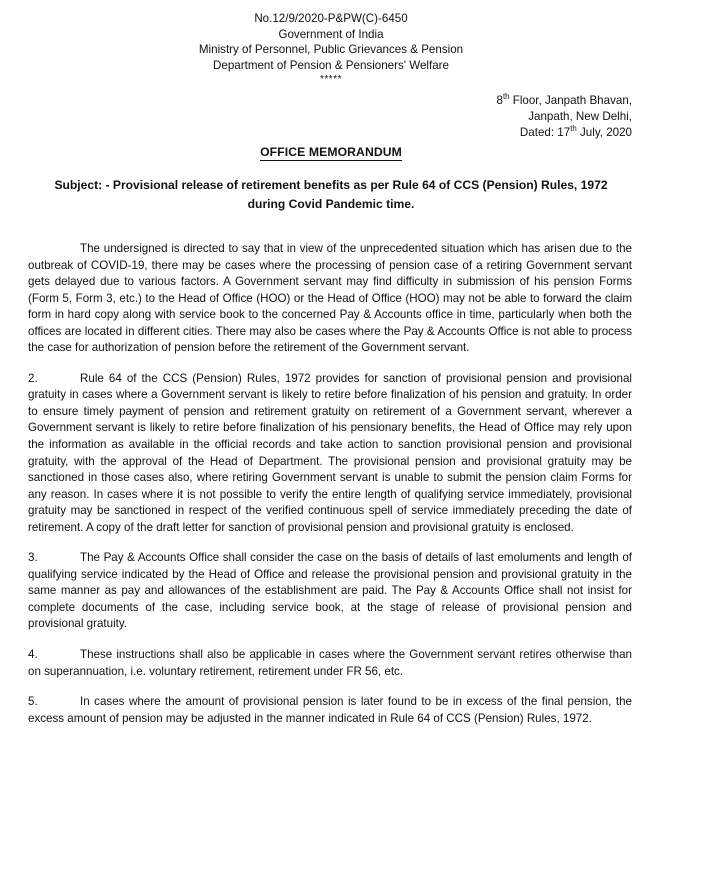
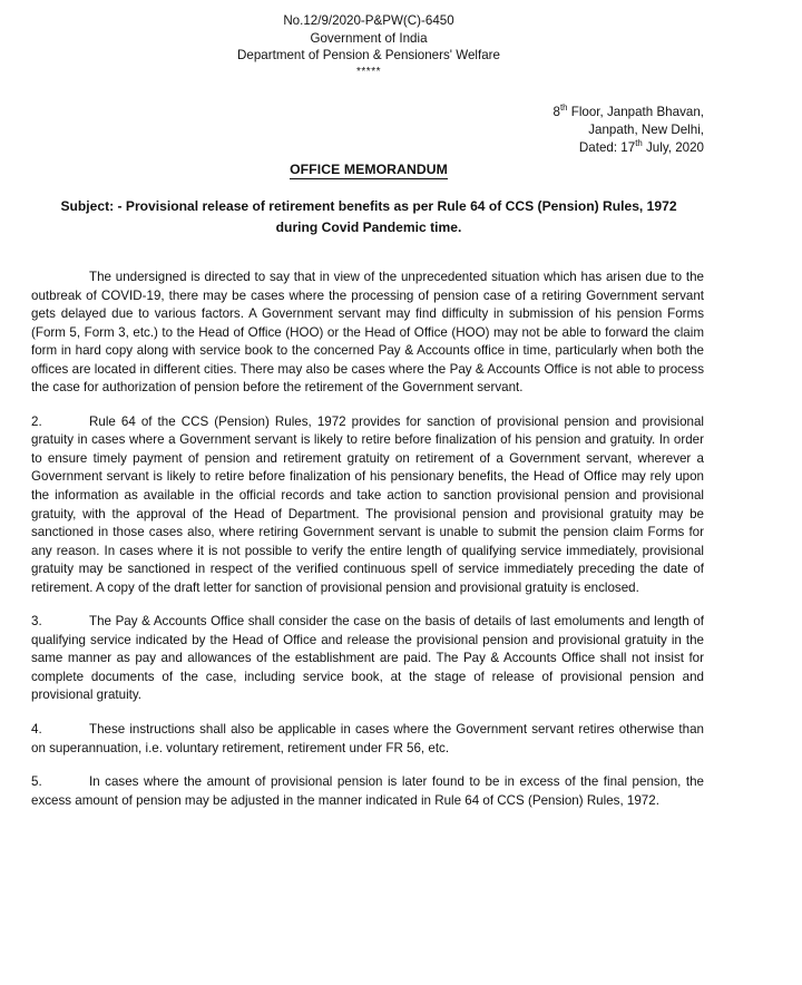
  No.12/9/2020-P&PW(C)-6450
  Government of India
- Ministry of Personnel, Public Grievances & Pension
  Department of Pension & Pensioners' Welfare
  *****
  8th Floor, Janpath Bhavan,
  Janpath, New Delhi,
  Dated: 17th July, 2020
  OFFICE MEMORANDUM
  Subject: - Provisional release of retirement benefits as per Rule 64 of CCS (Pension) Rules, 1972 during Covid Pandemic time.
  The undersigned is directed to say that in view of the unprecedented situation which has arisen due to the outbreak of COVID-19, there may be cases where the processing of pension case of a retiring Government servant gets delayed due to various factors. A Government servant may find difficulty in submission of his pension Forms (Form 5, Form 3, etc.) to the Head of Office (HOO) or the Head of Office (HOO) may not be able to forward the claim form in hard copy along with service book to the concerned Pay & Accounts office in time, particularly when both the offices are located in different cities. There may also be cases where the Pay & Accounts Office is not able to process the case for authorization of pension before the retirement of the Government servant.
  2. Rule 64 of the CCS (Pension) Rules, 1972 provides for sanction of provisional pension and provisional gratuity in cases where a Government servant is likely to retire before finalization of his pension and gratuity. In order to ensure timely payment of pension and retirement gratuity on retirement of a Government servant, wherever a Government servant is likely to retire before finalization of his pensionary benefits, the Head of Office may rely upon the information as available in the official records and take action to sanction provisional pension and provisional gratuity, with the approval of the Head of Department. The provisional pension and provisional gratuity may be sanctioned in those cases also, where retiring Government servant is unable to submit the pension claim Forms for any reason. In cases where it is not possible to verify the entire length of qualifying service immediately, provisional gratuity may be sanctioned in respect of the verified continuous spell of service immediately preceding the date of retirement. A copy of the draft letter for sanction of provisional pension and provisional gratuity is enclosed.
  3. The Pay & Accounts Office shall consider the case on the basis of details of last emoluments and length of qualifying service indicated by the Head of Office and release the provisional pension and provisional gratuity in the same manner as pay and allowances of the establishment are paid. The Pay & Accounts Office shall not insist for complete documents of the case, including service book, at the stage of release of provisional pension and provisional gratuity.
  4. These instructions shall also be applicable in cases where the Government servant retires otherwise than on superannuation, i.e. voluntary retirement, retirement under FR 56, etc.
  5. In cases where the amount of provisional pension is later found to be in excess of the final pension, the excess amount of pension may be adjusted in the manner indicated in Rule 64 of CCS (Pension) Rules, 1972.
